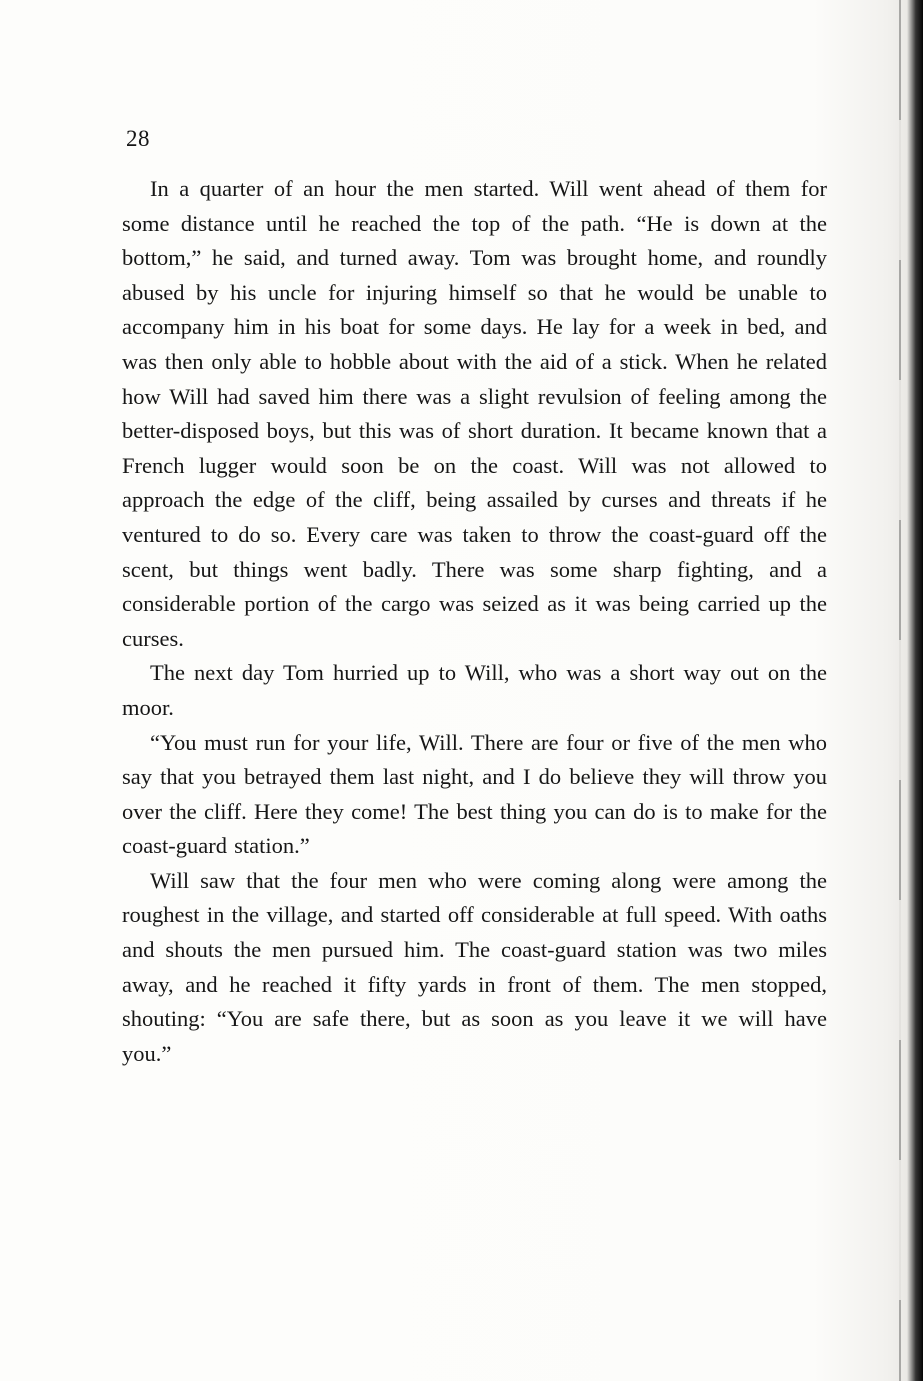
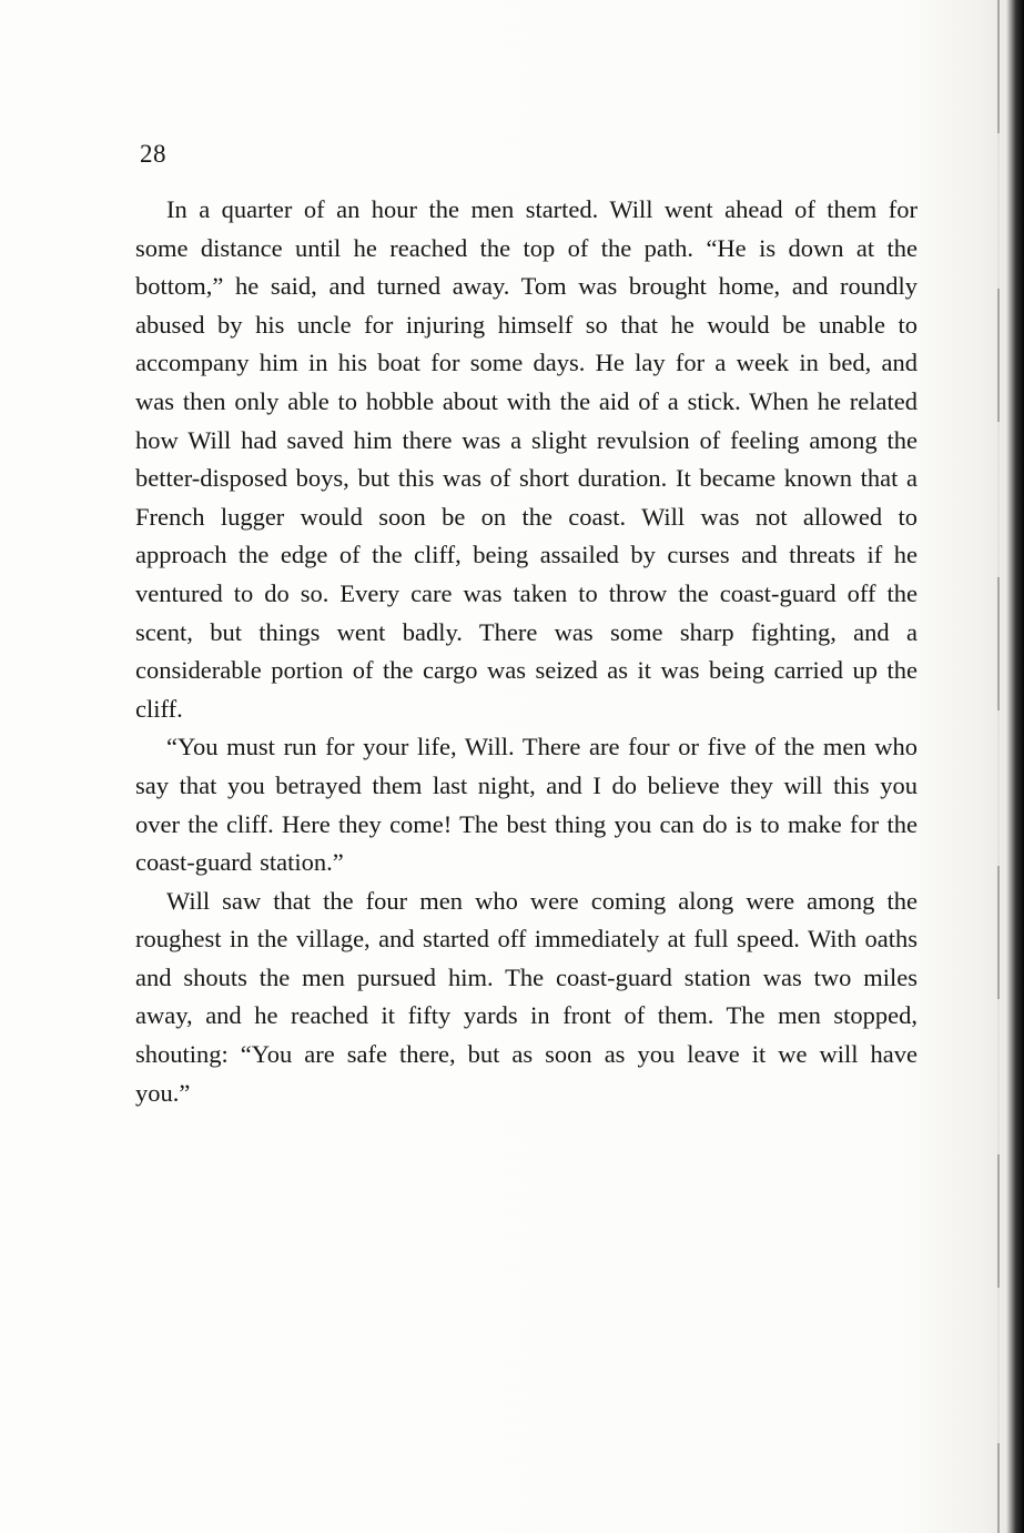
  28
- In a quarter of an hour the men started. Will went ahead of them for some distance until he reached the top of the path. “He is down at the bottom,” he said, and turned away. Tom was brought home, and roundly abused by his uncle for injuring himself so that he would be unable to accompany him in his boat for some days. He lay for a week in bed, and was then only able to hobble about with the aid of a stick. When he related how Will had saved him there was a slight revulsion of feeling among the better-disposed boys, but this was of short duration. It became known that a French lugger would soon be on the coast. Will was not allowed to approach the edge of the cliff, being assailed by curses and threats if he ventured to do so. Every care was taken to throw the coast-guard off the scent, but things went badly. There was some sharp fighting, and a considerable portion of the cargo was seized as it was being carried up the curses.
+ In a quarter of an hour the men started. Will went ahead of them for some distance until he reached the top of the path. “He is down at the bottom,” he said, and turned away. Tom was brought home, and roundly abused by his uncle for injuring himself so that he would be unable to accompany him in his boat for some days. He lay for a week in bed, and was then only able to hobble about with the aid of a stick. When he related how Will had saved him there was a slight revulsion of feeling among the better-disposed boys, but this was of short duration. It became known that a French lugger would soon be on the coast. Will was not allowed to approach the edge of the cliff, being assailed by curses and threats if he ventured to do so. Every care was taken to throw the coast-guard off the scent, but things went badly. There was some sharp fighting, and a considerable portion of the cargo was seized as it was being carried up the cliff.
- The next day Tom hurried up to Will, who was a short way out on the moor.
- “You must run for your life, Will. There are four or five of the men who say that you betrayed them last night, and I do believe they will throw you over the cliff. Here they come! The best thing you can do is to make for the coast-guard station.”
+ “You must run for your life, Will. There are four or five of the men who say that you betrayed them last night, and I do believe they will this you over the cliff. Here they come! The best thing you can do is to make for the coast-guard station.”
- Will saw that the four men who were coming along were among the roughest in the village, and started off considerable at full speed. With oaths and shouts the men pursued him. The coast-guard station was two miles away, and he reached it fifty yards in front of them. The men stopped, shouting: “You are safe there, but as soon as you leave it we will have you.”
+ Will saw that the four men who were coming along were among the roughest in the village, and started off immediately at full speed. With oaths and shouts the men pursued him. The coast-guard station was two miles away, and he reached it fifty yards in front of them. The men stopped, shouting: “You are safe there, but as soon as you leave it we will have you.”
